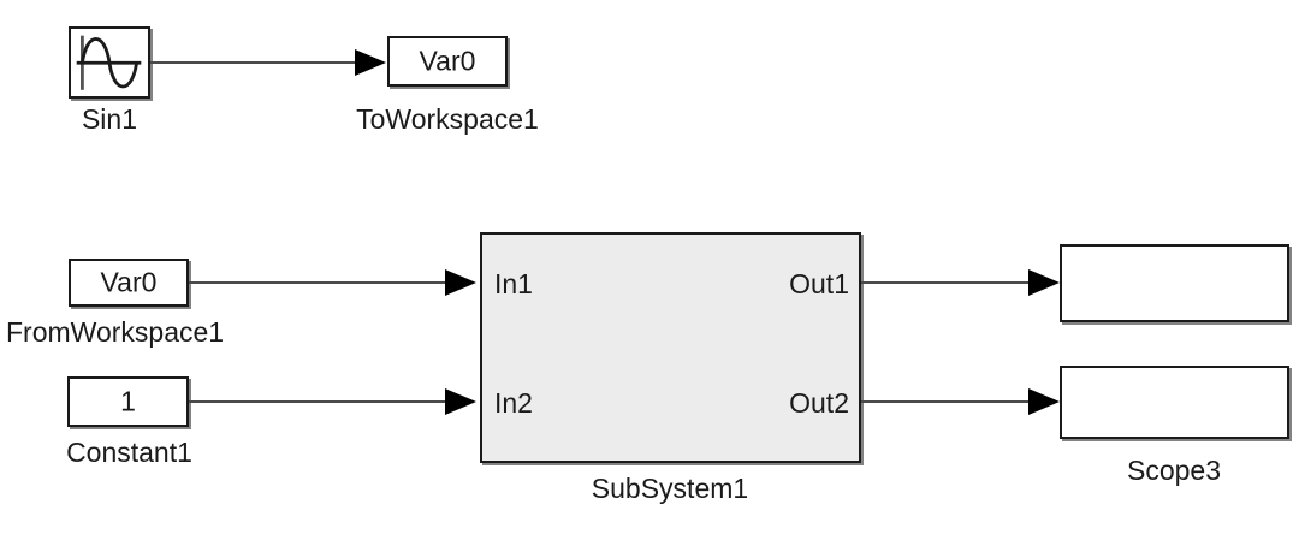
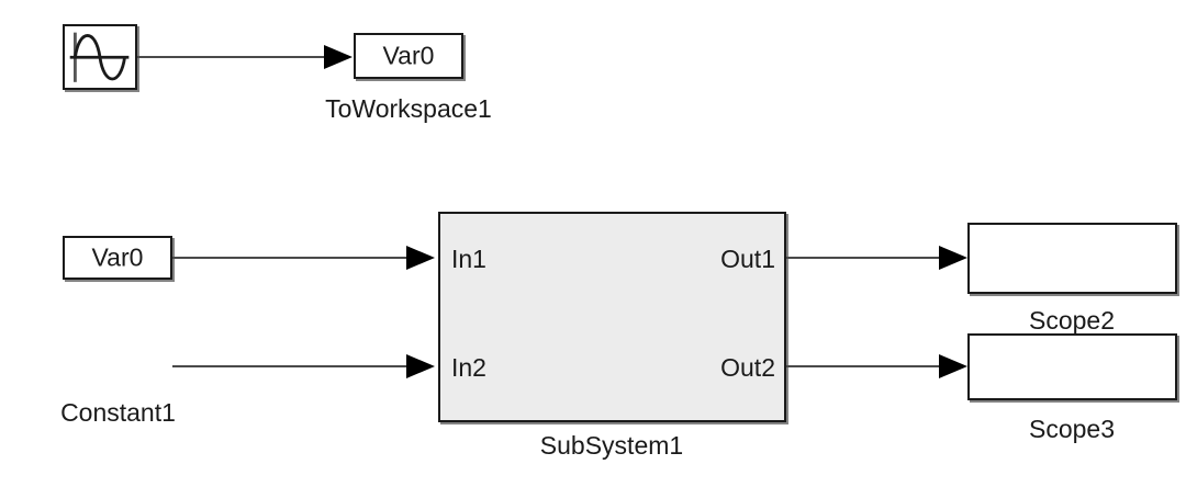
- Sin1
  Var0
  ToWorkspace1
  Var0
- FromWorkspace1
- 1
  Constant1
  In1
  In2
  Out1
  Out2
  SubSystem1
+ Scope2
  Scope3
